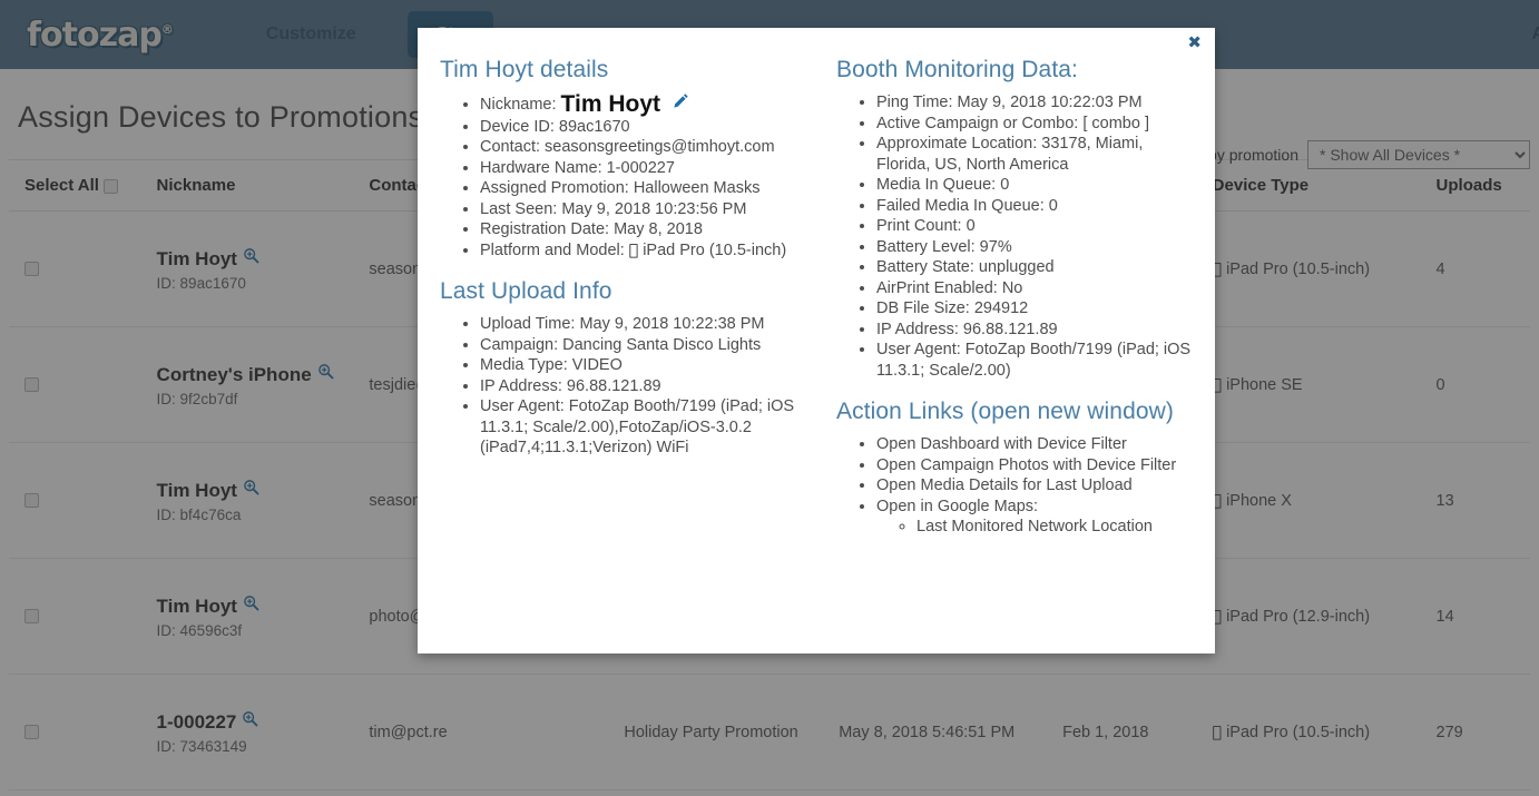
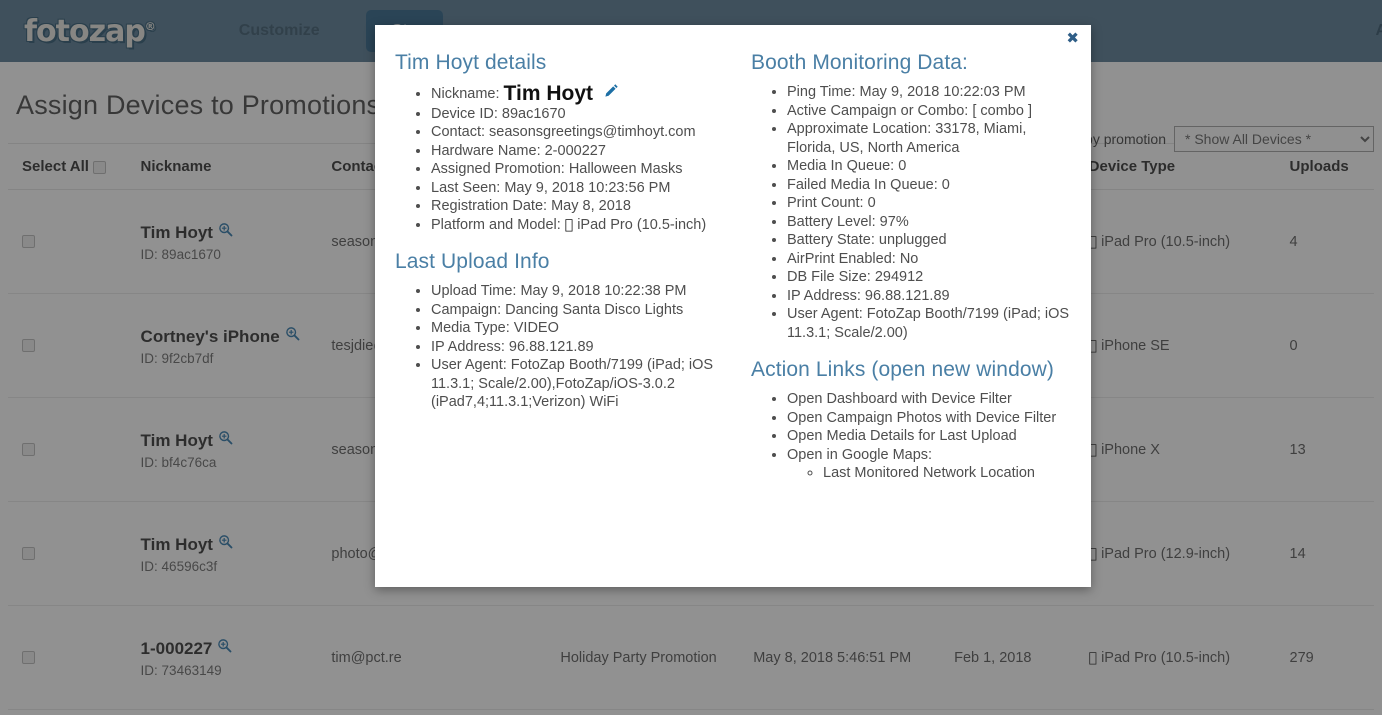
  fotozap®
  Assign Devices to Promotions
  y promotion
  * Show All Devices *
  Select All	Nickname	Conta				Device Type	Uploads
  	Cortney's iPhoneID: 9f2cb7df	tesjdie				 iPhone SE	0
  	Tim HoytID: bf4c76ca	seaso				 iPhone X	13
  	1-000227ID: 73463149	tim@pct.re	Holiday Party Promotion	May 8, 2018 5:46:51 PM	Feb 1, 2018	 iPad Pro (10.5-inch)	279
  ✖
  Tim Hoyt details
  Nickname: Tim Hoyt
  Device ID: 89ac1670
  Contact: seasonsgreetings@timhoyt.com
- Hardware Name: 1-000227
+ Hardware Name: 2-000227
  Assigned Promotion: Halloween Masks
  Last Seen: May 9, 2018 10:23:56 PM
  Registration Date: May 8, 2018
  Platform and Model:  iPad Pro (10.5-inch)
  Last Upload Info
  Upload Time: May 9, 2018 10:22:38 PM
  Campaign: Dancing Santa Disco Lights
  Media Type: VIDEO
  IP Address: 96.88.121.89
  User Agent: FotoZap Booth/7199 (iPad; iOS 11.3.1; Scale/2.00),FotoZap/iOS-3.0.2 (iPad7,4;11.3.1;Verizon) WiFi
  Booth Monitoring Data:
  Ping Time: May 9, 2018 10:22:03 PM
  Active Campaign or Combo: [ combo ]
  Approximate Location: 33178, Miami, Florida, US, North America
  Media In Queue: 0
  Failed Media In Queue: 0
  Print Count: 0
  Battery Level: 97%
  Battery State: unplugged
  AirPrint Enabled: No
  DB File Size: 294912
  IP Address: 96.88.121.89
  User Agent: FotoZap Booth/7199 (iPad; iOS 11.3.1; Scale/2.00)
  Action Links (open new window)
  Open Dashboard with Device Filter
  Open Campaign Photos with Device Filter
  Open Media Details for Last Upload
  Open in Google Maps:
  Last Monitored Network Location
